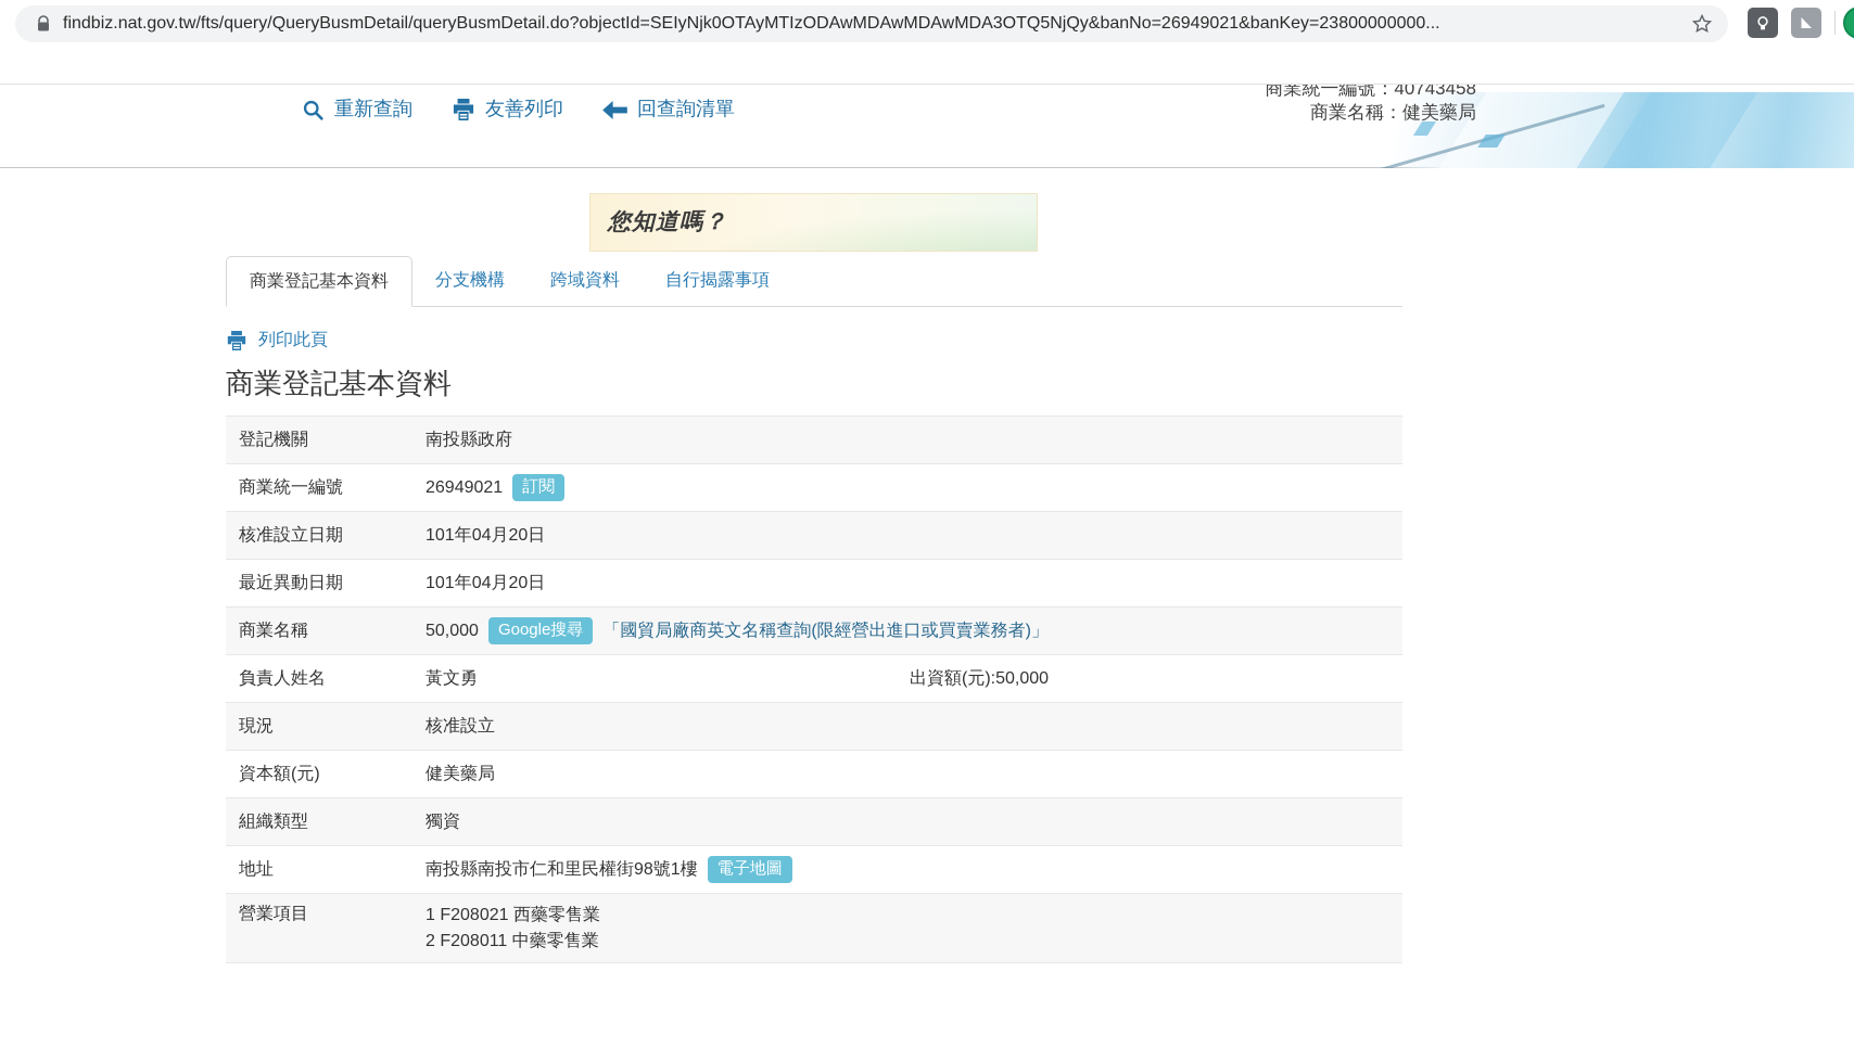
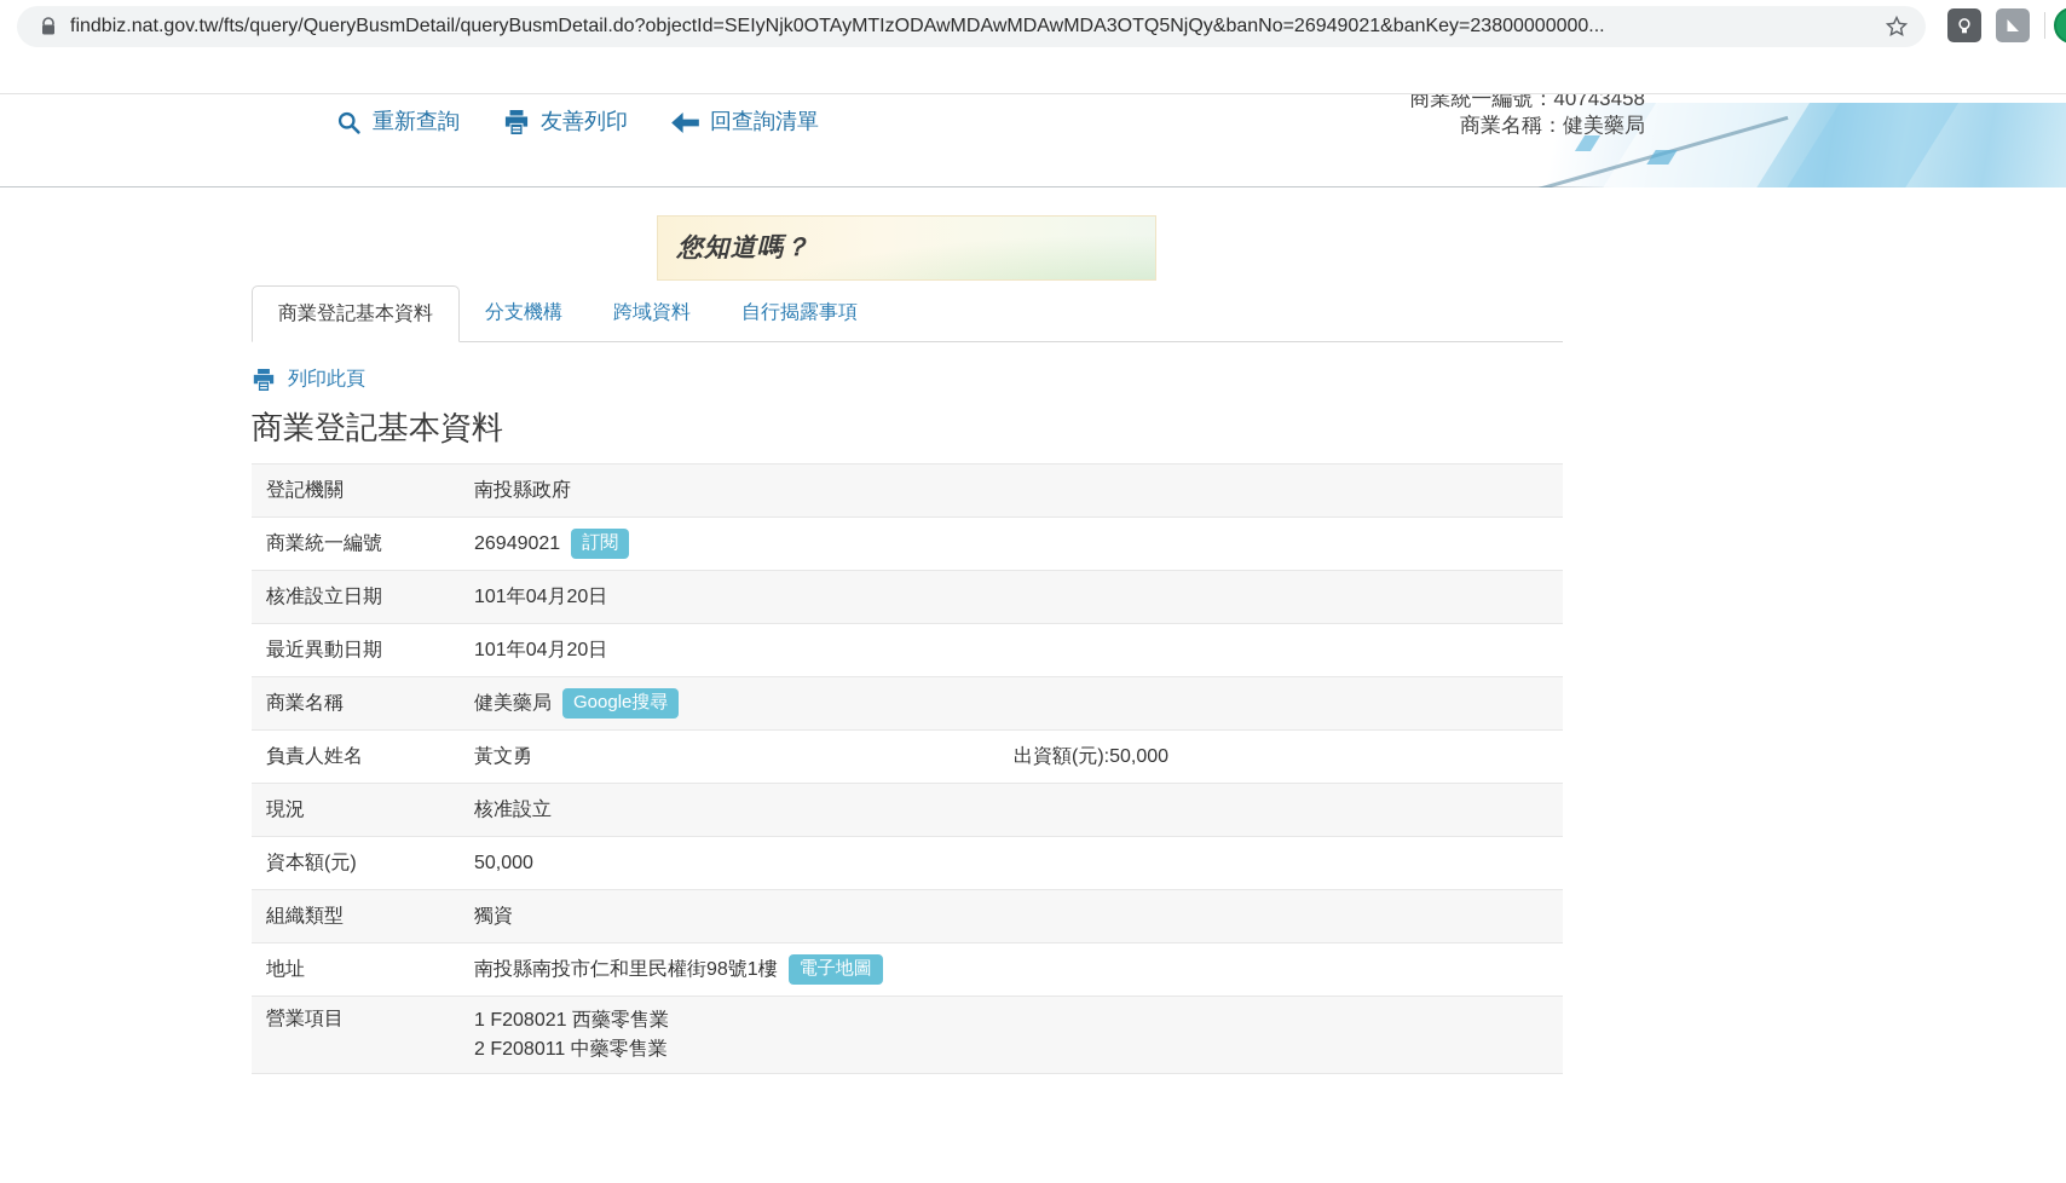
  findbiz.nat.gov.tw/fts/query/QueryBusmDetail/queryBusmDetail.do?objectId=SEIyNjk0OTAyMTIzODAwMDAwMDAwMDA3OTQ5NjQy&banNo=26949021&banKey=23800000000...
  重新查詢
  友善列印
  回查詢清單
  商業統一編號：40743458
  商業名稱：健美藥局
  您知道嗎？
  商業登記基本資料
  分支機構
  跨域資料
  自行揭露事項
  列印此頁
  商業登記基本資料
  登記機關
  南投縣政府
  商業統一編號
  26949021
  訂閱
  核准設立日期
  101年04月20日
  最近異動日期
  101年04月20日
  商業名稱
- 50,000
+ 健美藥局
  Google搜尋
- 「國貿局廠商英文名稱查詢(限經營出進口或買賣業務者)」
  負責人姓名
  黃文勇
  出資額(元):50,000
  現況
  核准設立
  資本額(元)
- 健美藥局
+ 50,000
  組織類型
  獨資
  地址
  南投縣南投市仁和里民權街98號1樓
  電子地圖
  營業項目
  1 F208021 西藥零售業
  2 F208011 中藥零售業
